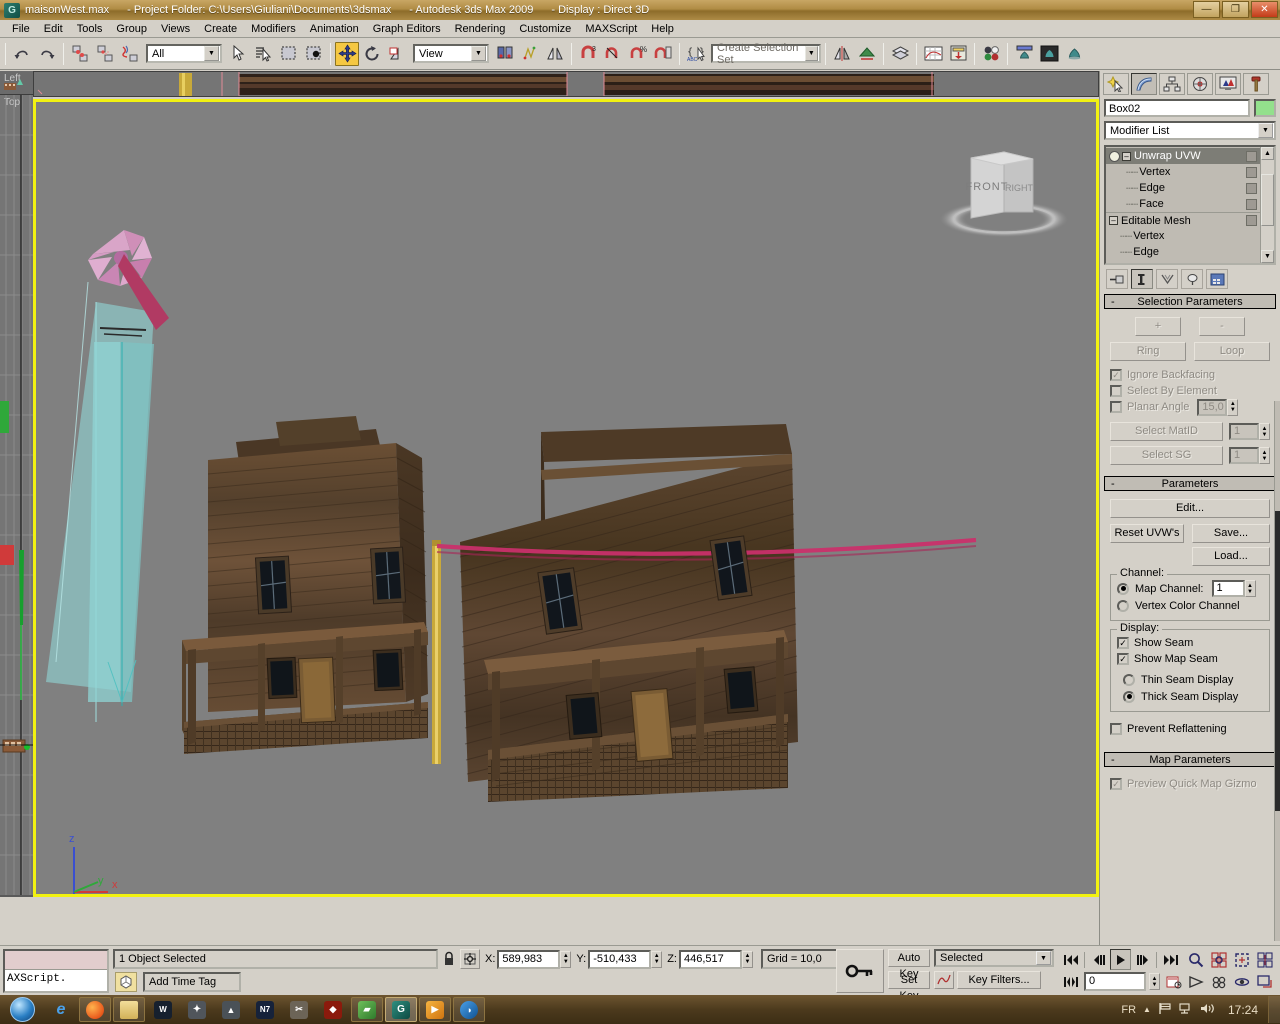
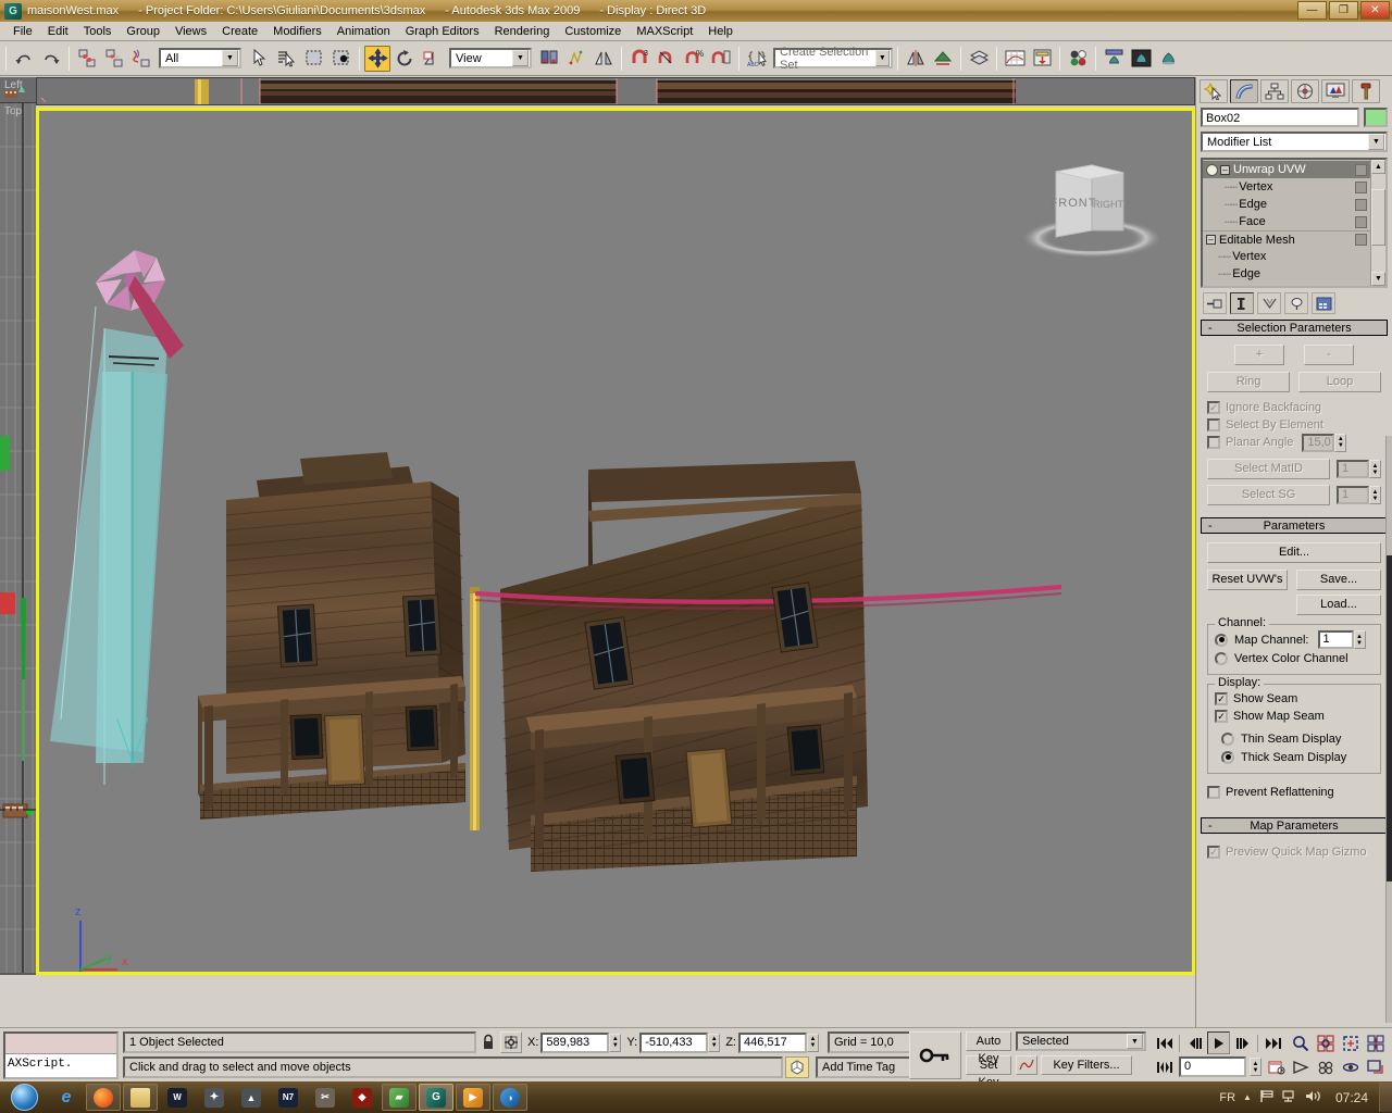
  G
  maisonWest.max
  - Project Folder: C:\Users\Giuliani\Documents\3dsmax
  - Autodesk 3ds Max 2009
  - Display : Direct 3D
  —
  ❐
  ✕
  File
  Edit
  Tools
  Group
  Views
  Create
  Modifiers
  Animation
  Graph Editors
  Rendering
  Customize
  MAXScript
  Help
  All
  View
  %
  { }
  Create Selection Set
  Left
  FRONT
  RIGHT
  z
  x
  y
  Box02
  Modifier List
  –
  Unwrap UVW
  ┄┄
  Vertex
  ┄┄
  Edge
  ┄┄
  Face
  –
  Editable Mesh
  ┄┄
  Vertex
  ┄┄
  Edge
  -
  Selection Parameters
  +
  -
  Ring
  Loop
  ✓
  Ignore Backfacing
  Select By Element
  Planar Angle
  15,0
  Select MatID
  1
  Select SG
  1
  -
  Parameters
  Edit...
  Reset UVW's
  Save...
  Load...
  Channel:
  Map Channel:
  1
  Vertex Color Channel
  Display:
  ✓
  Show Seam
  ✓
  Show Map Seam
  Thin Seam Display
  Thick Seam Display
  Prevent Reflattening
  -
  Map Parameters
  ✓
  Preview Quick Map Gizmo
  AXScript.
  1 Object Selected
  X:
  589,983
  Y:
  -510,433
  Z:
  446,517
  Grid = 10,0
+ Click and drag to select and move objects
  Add Time Tag
  Selected
  Key Filters...
  0
  e
  W
  ✦
  ▲
  N7
  ✂
  ◆
  ▰
  G
  ▶
  ◑
  FR
  ▲
- 17:24
+ 07:24
